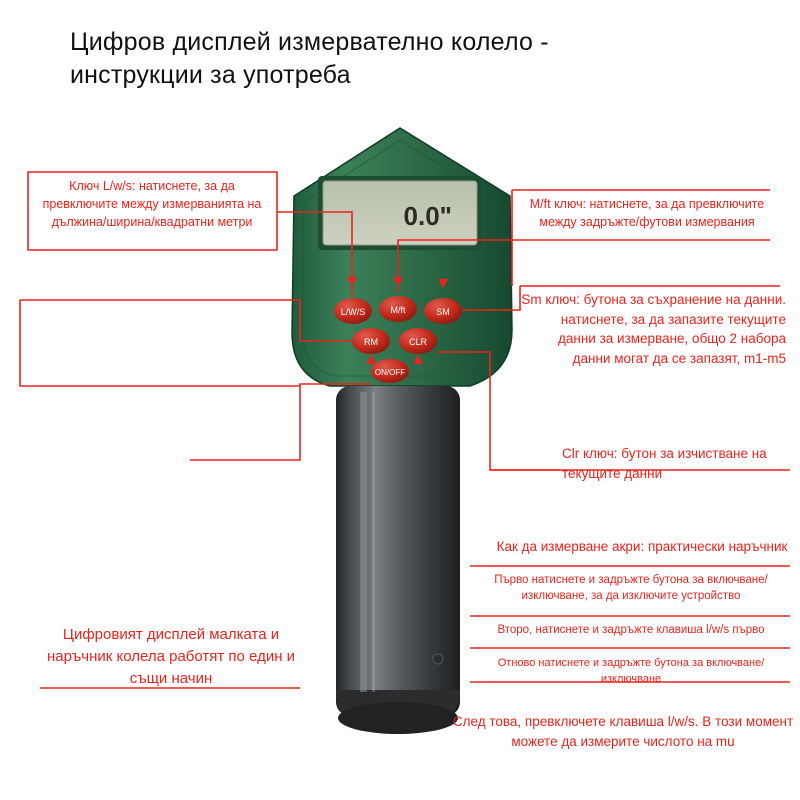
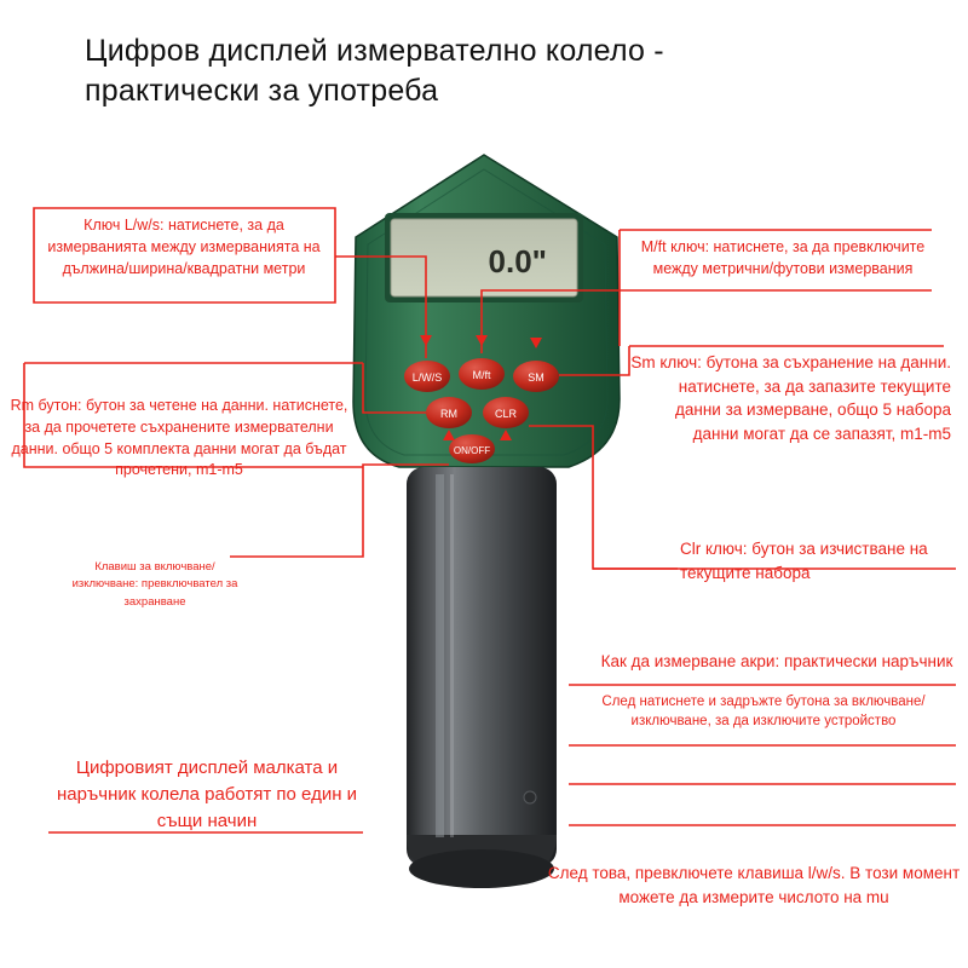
- Цифров дисплей измервателно колело - инструкции за употреба
+ Цифров дисплей измервателно колело - практически за употреба
  0.0"
  L/W/S
  M/ft
  SM
  RM
  CLR
  ON/OFF
- Ключ L/w/s: натиснете, за да превключите между измерванията на дължина/ширина/квадратни метри
+ Ключ L/w/s: натиснете, за да измерванията между измерванията на дължина/ширина/квадратни метри
- M/ft ключ: натиснете, за да превключите между задръжте/футови измервания
+ M/ft ключ: натиснете, за да превключите между метрични/футови измервания
- Sm ключ: бутона за съхранение на данни. натиснете, за да запазите текущите данни за измерване, общо 2 набора данни могат да се запазят, m1-m5
+ Sm ключ: бутона за съхранение на данни. натиснете, за да запазите текущите данни за измерване, общо 5 набора данни могат да се запазят, m1-m5
+ Rm бутон: бутон за четене на данни. натиснете, за да прочетете съхранените измервателни данни. общо 5 комплекта данни могат да бъдат прочетени, m1-m5
+ Клавиш за включване/изключване: превключвател за захранване
- Clr ключ: бутон за изчистване на текущите данни
+ Clr ключ: бутон за изчистване на текущите набора
  Цифровият дисплей малката и наръчник колела работят по един и същи начин
  Как да измерване акри: практически наръчник
- Първо натиснете и задръжте бутона за включване/изключване, за да изключите устройство
+ След натиснете и задръжте бутона за включване/изключване, за да изключите устройство
- Второ, натиснете и задръжте клавиша l/w/s първо
- Отново натиснете и задръжте бутона за включване/изключване
  След това, превключете клавиша l/w/s. В този момент можете да измерите числото на mu
